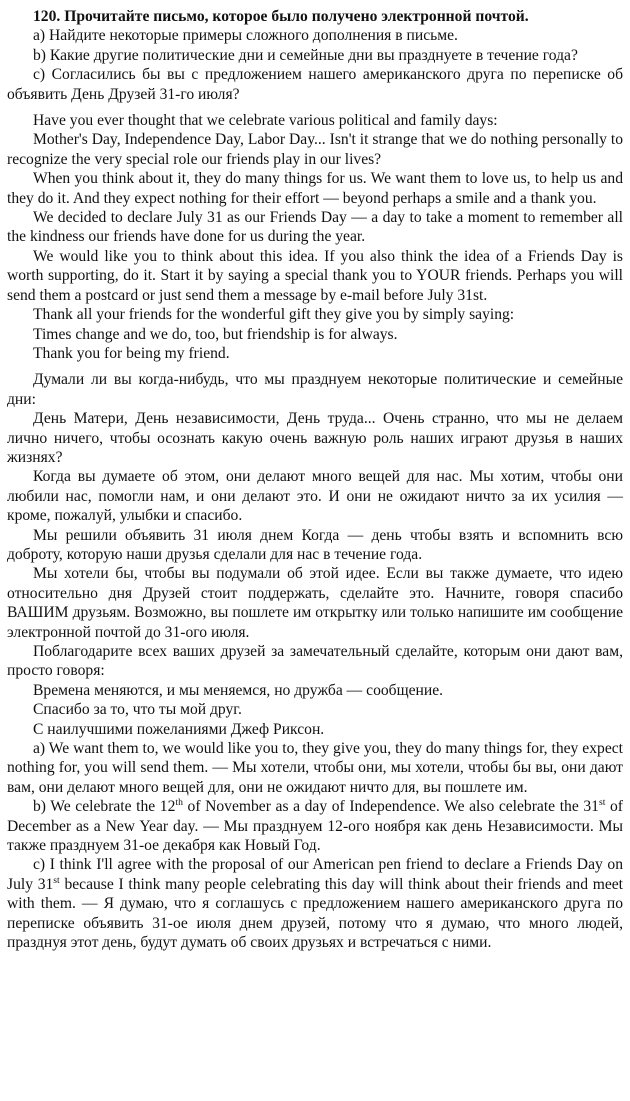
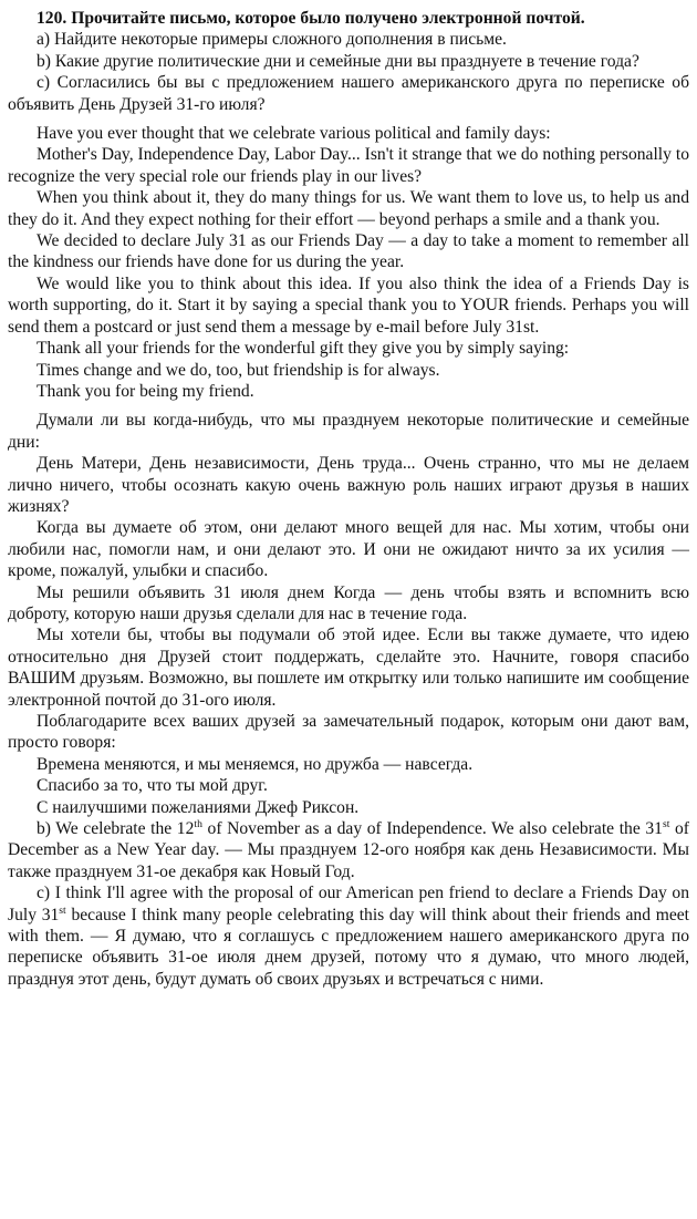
  120. Прочитайте письмо, которое было получено электронной почтой.
  a) Найдите некоторые примеры сложного дополнения в письме.
  b) Какие другие политические дни и семейные дни вы празднуете в течение года?
  c) Согласились бы вы с предложением нашего американского друга по переписке об объявить День Друзей 31-го июля?
  Have you ever thought that we celebrate various political and family days:
  Mother's Day, Independence Day, Labor Day... Isn't it strange that we do nothing personally to recognize the very special role our friends play in our lives?
  When you think about it, they do many things for us. We want them to love us, to help us and they do it. And they expect nothing for their effort — beyond perhaps a smile and a thank you.
  We decided to declare July 31 as our Friends Day — a day to take a moment to remember all the kindness our friends have done for us during the year.
  We would like you to think about this idea. If you also think the idea of a Friends Day is worth supporting, do it. Start it by saying a special thank you to YOUR friends. Perhaps you will send them a postcard or just send them a message by e-mail before July 31st.
  Thank all your friends for the wonderful gift they give you by simply saying:
  Times change and we do, too, but friendship is for always.
  Thank you for being my friend.
  Думали ли вы когда-нибудь, что мы празднуем некоторые политические и семейные дни:
  День Матери, День независимости, День труда... Очень странно, что мы не делаем лично ничего, чтобы осознать какую очень важную роль наших играют друзья в наших жизнях?
  Когда вы думаете об этом, они делают много вещей для нас. Мы хотим, чтобы они любили нас, помогли нам, и они делают это. И они не ожидают ничто за их усилия — кроме, пожалуй, улыбки и спасибо.
  Мы решили объявить 31 июля днем Когда — день чтобы взять и вспомнить всю доброту, которую наши друзья сделали для нас в течение года.
  Мы хотели бы, чтобы вы подумали об этой идее. Если вы также думаете, что идею относительно дня Друзей стоит поддержать, сделайте это. Начните, говоря спасибо ВАШИМ друзьям. Возможно, вы пошлете им открытку или только напишите им сообщение электронной почтой до 31-ого июля.
- Поблагодарите всех ваших друзей за замечательный сделайте, которым они дают вам, просто говоря:
+ Поблагодарите всех ваших друзей за замечательный подарок, которым они дают вам, просто говоря:
- Времена меняются, и мы меняемся, но дружба — сообщение.
+ Времена меняются, и мы меняемся, но дружба — навсегда.
  Спасибо за то, что ты мой друг.
  С наилучшими пожеланиями Джеф Риксон.
- a) We want them to, we would like you to, they give you, they do many things for, they expect nothing for, you will send them. — Мы хотели, чтобы они, мы хотели, чтобы бы вы, они дают вам, они делают много вещей для, они не ожидают ничто для, вы пошлете им.
  b) We celebrate the 12th of November as a day of Independence. We also celebrate the 31st of December as a New Year day. — Мы празднуем 12-ого ноября как день Независимости. Мы также празднуем 31-ое декабря как Новый Год.
  c) I think I'll agree with the proposal of our American pen friend to declare a Friends Day on July 31st because I think many people celebrating this day will think about their friends and meet with them. — Я думаю, что я соглашусь с предложением нашего американского друга по переписке объявить 31-ое июля днем друзей, потому что я думаю, что много людей, празднуя этот день, будут думать об своих друзьях и встречаться с ними.
